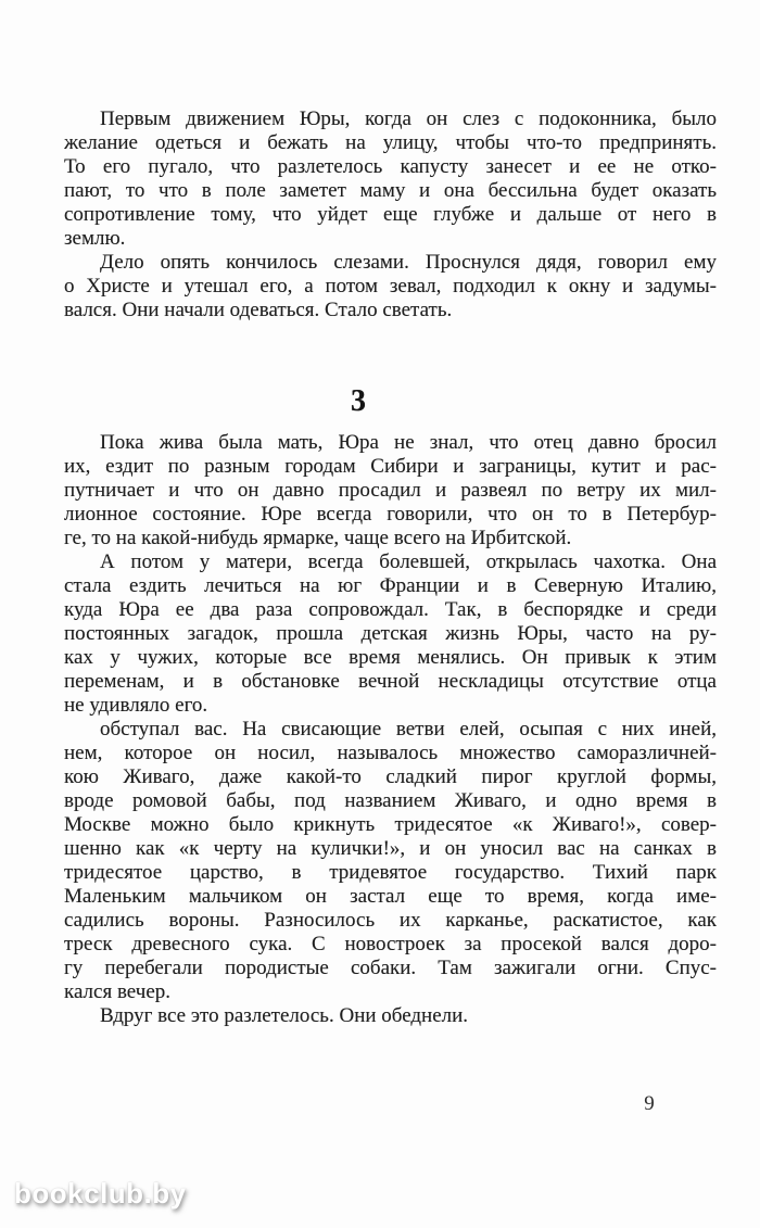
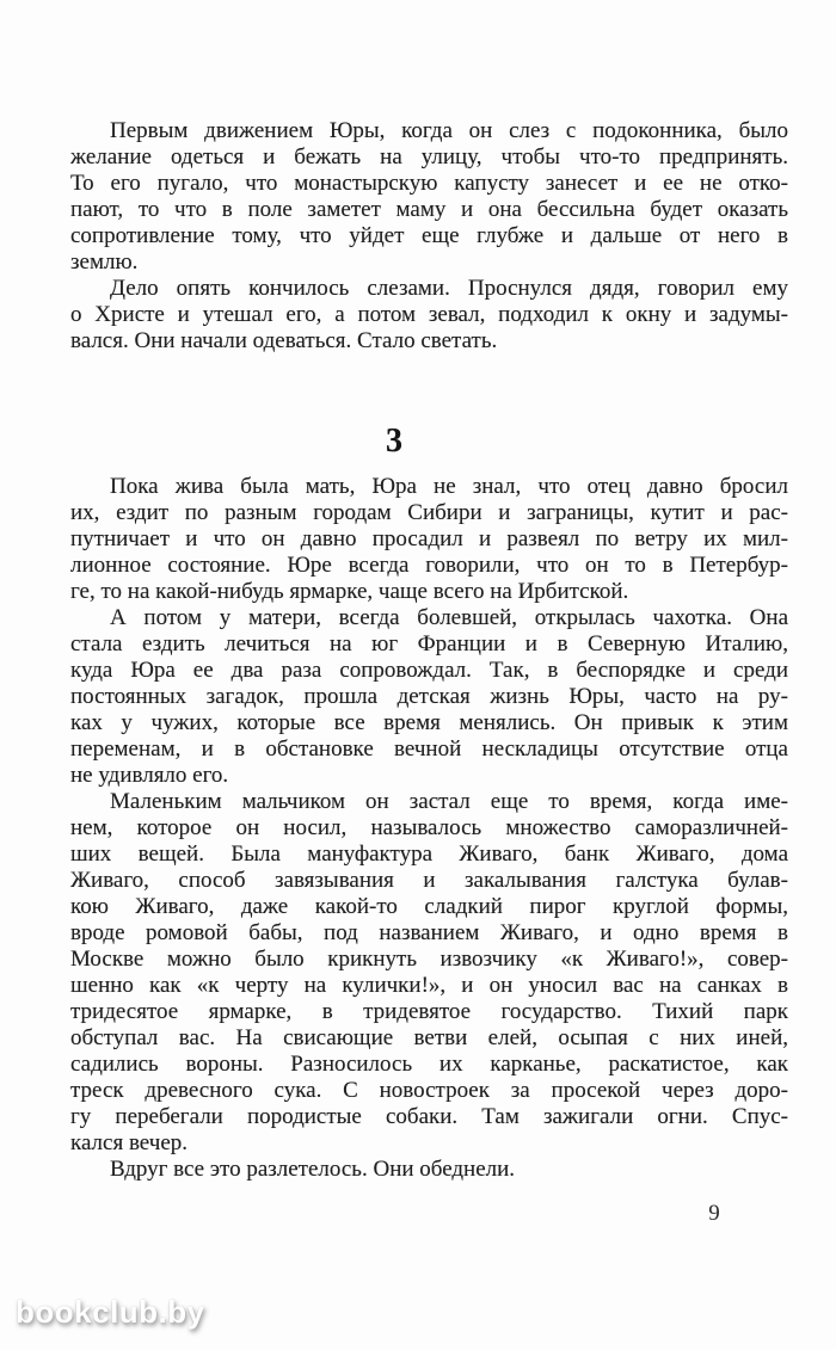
  Первым движением Юры, когда он слез с подоконника, было
  желание одеться и бежать на улицу, чтобы что-то предпринять.
- То его пугало, что разлетелось капусту занесет и ее не отко-
+ То его пугало, что монастырскую капусту занесет и ее не отко-
  пают, то что в поле заметет маму и она бессильна будет оказать
  сопротивление тому, что уйдет еще глубже и дальше от него в
  землю.
  Дело опять кончилось слезами. Проснулся дядя, говорил ему
  о Христе и утешал его, а потом зевал, подходил к окну и задумы-
  вался. Они начали одеваться. Стало светать.
  3
  Пока жива была мать, Юра не знал, что отец давно бросил
  их, ездит по разным городам Сибири и заграницы, кутит и рас-
  путничает и что он давно просадил и развеял по ветру их мил-
  лионное состояние. Юре всегда говорили, что он то в Петербур-
  ге, то на какой-нибудь ярмарке, чаще всего на Ирбитской.
  А потом у матери, всегда болевшей, открылась чахотка. Она
  стала ездить лечиться на юг Франции и в Северную Италию,
  куда Юра ее два раза сопровождал. Так, в беспорядке и среди
  постоянных загадок, прошла детская жизнь Юры, часто на ру-
  ках у чужих, которые все время менялись. Он привык к этим
  переменам, и в обстановке вечной нескладицы отсутствие отца
  не удивляло его.
- обступал вас. На свисающие ветви елей, осыпая с них иней,
+ Маленьким мальчиком он застал еще то время, когда име-
  нем, которое он носил, называлось множество саморазличней-
+ ших вещей. Была мануфактура Живаго, банк Живаго, дома
+ Живаго, способ завязывания и закалывания галстука булав-
  кою Живаго, даже какой-то сладкий пирог круглой формы,
  вроде ромовой бабы, под названием Живаго, и одно время в
- Москве можно было крикнуть тридесятое «к Живаго!», совер-
+ Москве можно было крикнуть извозчику «к Живаго!», совер-
  шенно как «к черту на кулички!», и он уносил вас на санках в
- тридесятое царство, в тридевятое государство. Тихий парк
+ тридесятое ярмарке, в тридевятое государство. Тихий парк
- Маленьким мальчиком он застал еще то время, когда име-
+ обступал вас. На свисающие ветви елей, осыпая с них иней,
  садились вороны. Разносилось их карканье, раскатистое, как
- треск древесного сука. С новостроек за просекой вался доро-
+ треск древесного сука. С новостроек за просекой через доро-
  гу перебегали породистые собаки. Там зажигали огни. Спус-
  кался вечер.
  Вдруг все это разлетелось. Они обеднели.
  9
  bookclub.by
